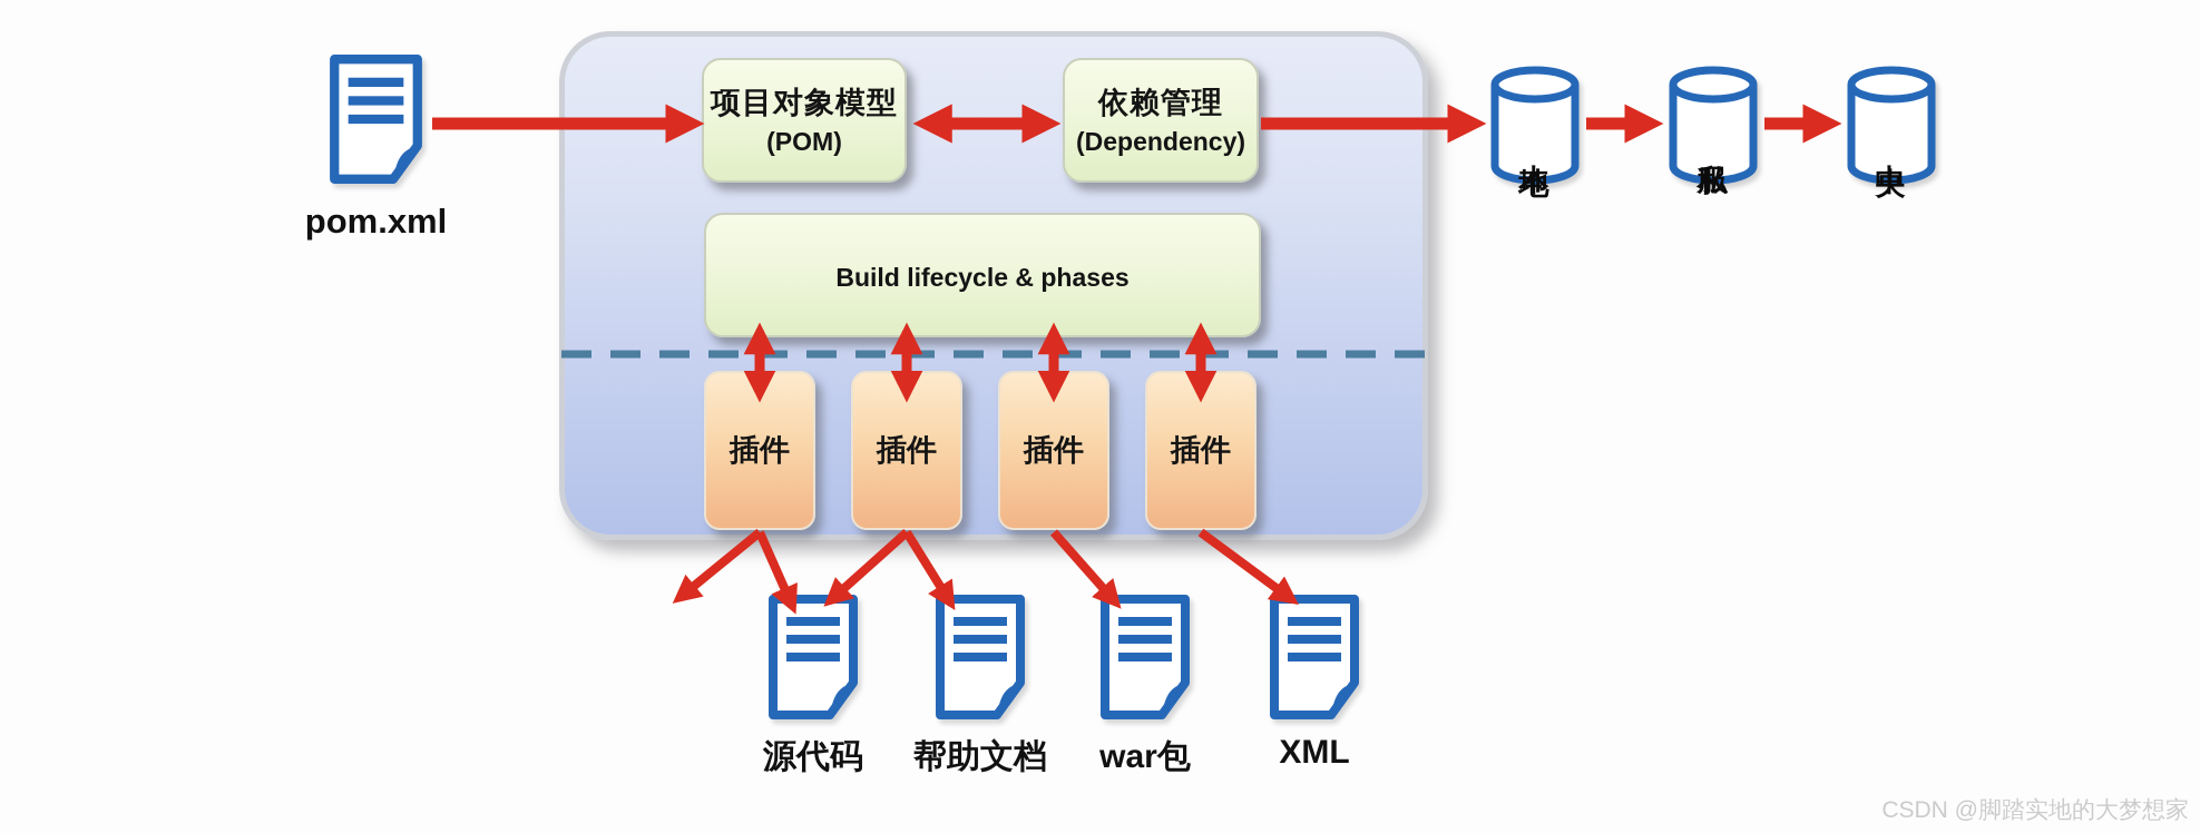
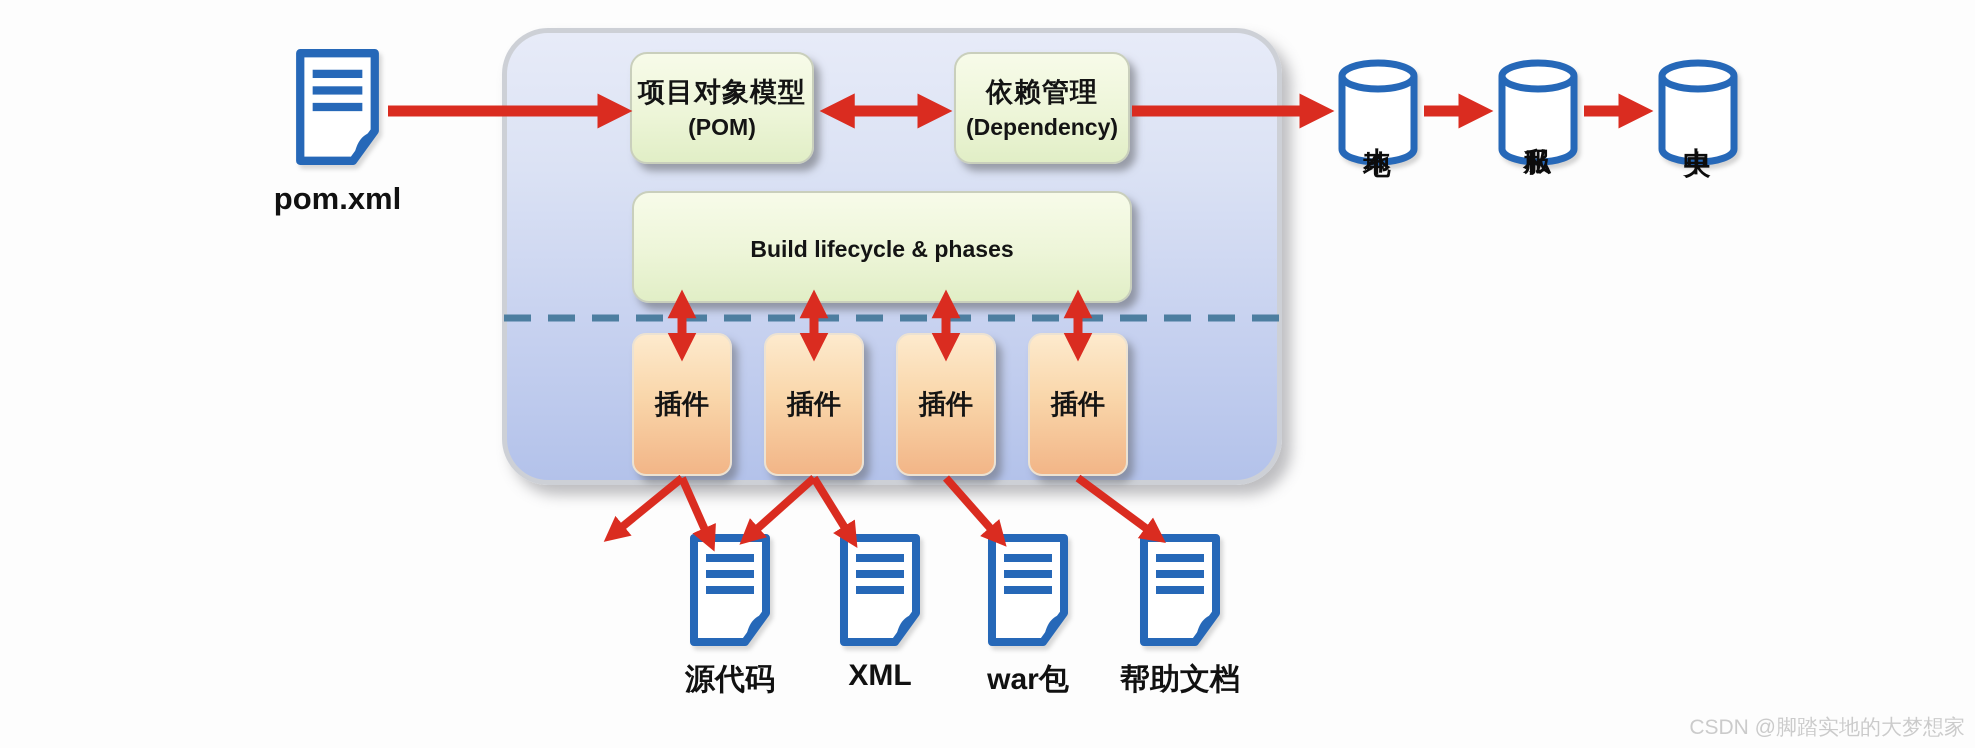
  pom.xml
  项目对象模型
  (POM)
  依赖管理
  (Dependency)
  Build lifecycle & phases
  插件
  插件
  插件
  插件
  源代码
- 帮助文档
+ XML
  war包
- XML
+ 帮助文档
  CSDN @脚踏实地的大梦想家
